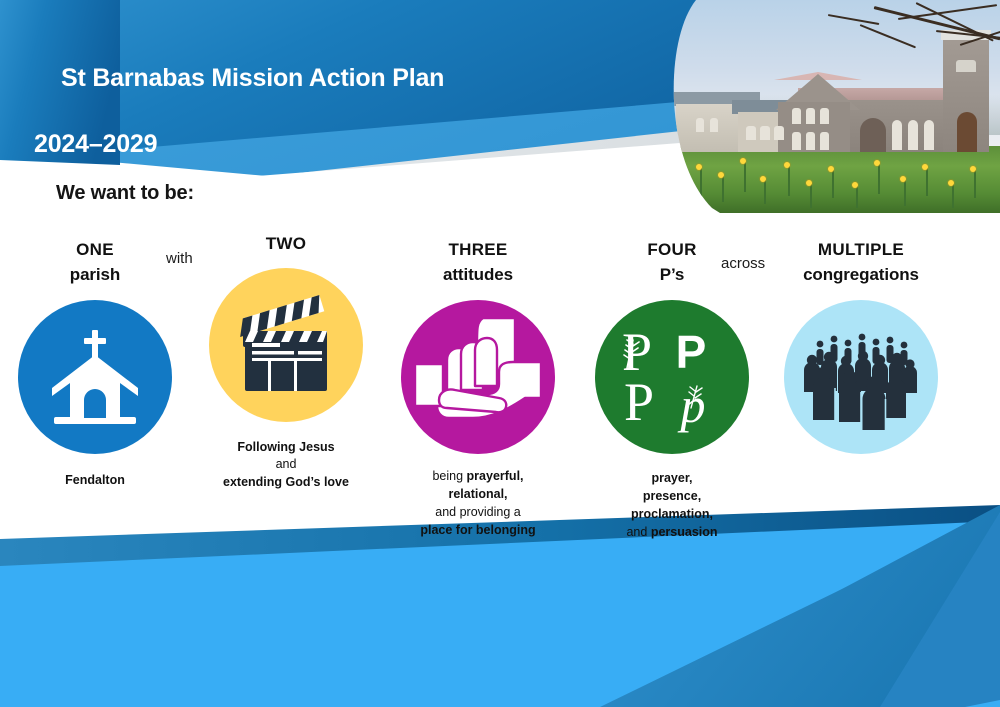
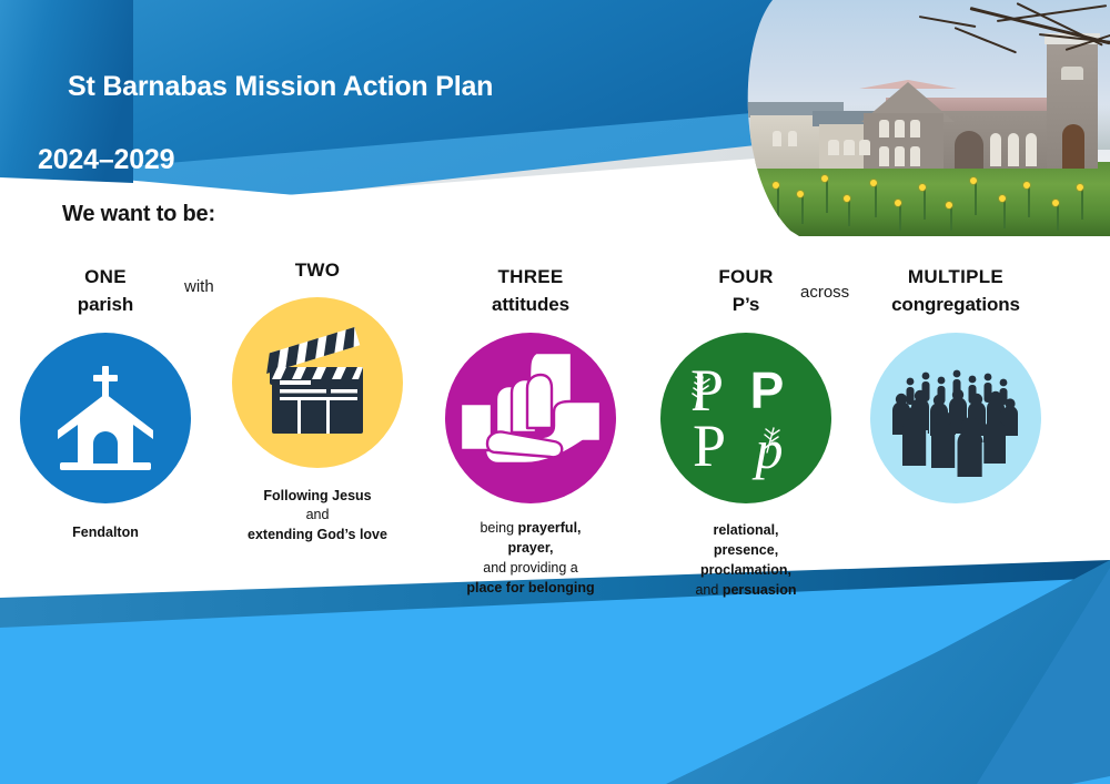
  St Barnabas Mission Action Plan
  2024–2029
  We want to be:
  with
  across
  ONE
  parish
  Fendalton
  TWO
  Following Jesus
  and
  extending God’s love
  THREE
  attitudes
  being prayerful,
- relational,
+ prayer,
  and providing a
  place for belonging
  FOUR
  P’s
  P
  P
  P
  p
- prayer,
+ relational,
  presence,
  proclamation,
  and persuasion
  MULTIPLE
  congregations
